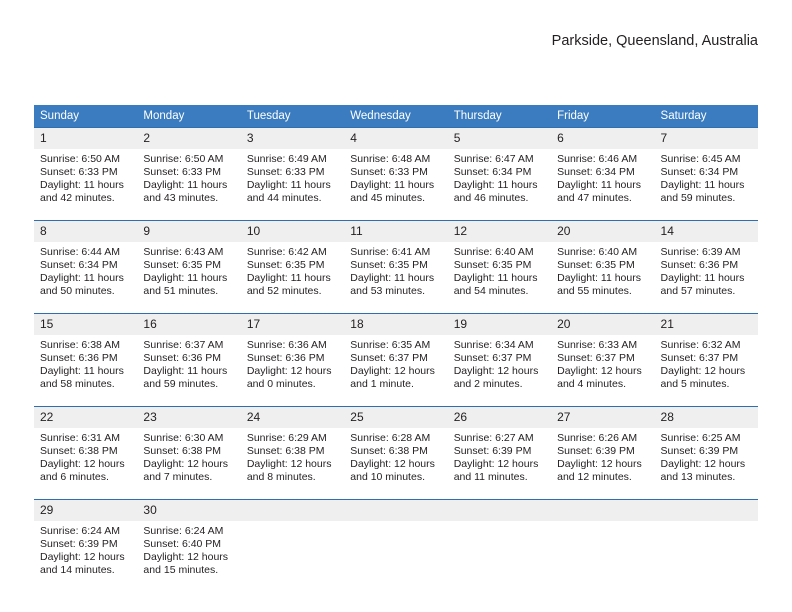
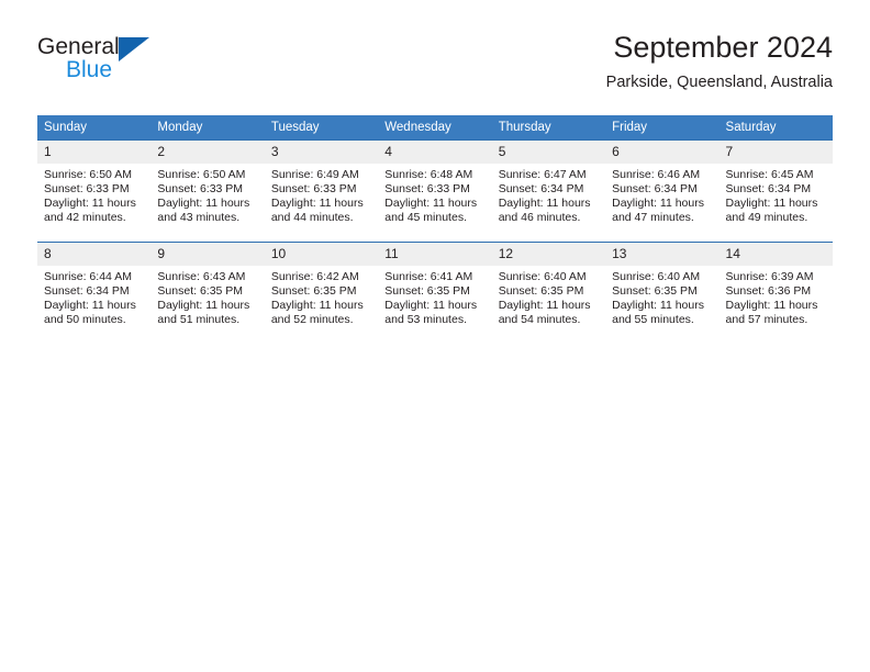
+ General
+ Blue
+ September 2024
  Parkside, Queensland, Australia
  Sunday	Monday	Tuesday	Wednesday	Thursday	Friday	Saturday
- 1Sunrise: 6:50 AMSunset: 6:33 PMDaylight: 11 hours and 42 minutes.	2Sunrise: 6:50 AMSunset: 6:33 PMDaylight: 11 hours and 43 minutes.	3Sunrise: 6:49 AMSunset: 6:33 PMDaylight: 11 hours and 44 minutes.	4Sunrise: 6:48 AMSunset: 6:33 PMDaylight: 11 hours and 45 minutes.	5Sunrise: 6:47 AMSunset: 6:34 PMDaylight: 11 hours and 46 minutes.	6Sunrise: 6:46 AMSunset: 6:34 PMDaylight: 11 hours and 47 minutes.	7Sunrise: 6:45 AMSunset: 6:34 PMDaylight: 11 hours and 59 minutes.
+ 1Sunrise: 6:50 AMSunset: 6:33 PMDaylight: 11 hours and 42 minutes.	2Sunrise: 6:50 AMSunset: 6:33 PMDaylight: 11 hours and 43 minutes.	3Sunrise: 6:49 AMSunset: 6:33 PMDaylight: 11 hours and 44 minutes.	4Sunrise: 6:48 AMSunset: 6:33 PMDaylight: 11 hours and 45 minutes.	5Sunrise: 6:47 AMSunset: 6:34 PMDaylight: 11 hours and 46 minutes.	6Sunrise: 6:46 AMSunset: 6:34 PMDaylight: 11 hours and 47 minutes.	7Sunrise: 6:45 AMSunset: 6:34 PMDaylight: 11 hours and 49 minutes.
- 8Sunrise: 6:44 AMSunset: 6:34 PMDaylight: 11 hours and 50 minutes.	9Sunrise: 6:43 AMSunset: 6:35 PMDaylight: 11 hours and 51 minutes.	10Sunrise: 6:42 AMSunset: 6:35 PMDaylight: 11 hours and 52 minutes.	11Sunrise: 6:41 AMSunset: 6:35 PMDaylight: 11 hours and 53 minutes.	12Sunrise: 6:40 AMSunset: 6:35 PMDaylight: 11 hours and 54 minutes.	20Sunrise: 6:40 AMSunset: 6:35 PMDaylight: 11 hours and 55 minutes.	14Sunrise: 6:39 AMSunset: 6:36 PMDaylight: 11 hours and 57 minutes.
+ 8Sunrise: 6:44 AMSunset: 6:34 PMDaylight: 11 hours and 50 minutes.	9Sunrise: 6:43 AMSunset: 6:35 PMDaylight: 11 hours and 51 minutes.	10Sunrise: 6:42 AMSunset: 6:35 PMDaylight: 11 hours and 52 minutes.	11Sunrise: 6:41 AMSunset: 6:35 PMDaylight: 11 hours and 53 minutes.	12Sunrise: 6:40 AMSunset: 6:35 PMDaylight: 11 hours and 54 minutes.	13Sunrise: 6:40 AMSunset: 6:35 PMDaylight: 11 hours and 55 minutes.	14Sunrise: 6:39 AMSunset: 6:36 PMDaylight: 11 hours and 57 minutes.
- 15Sunrise: 6:38 AMSunset: 6:36 PMDaylight: 11 hours and 58 minutes.	16Sunrise: 6:37 AMSunset: 6:36 PMDaylight: 11 hours and 59 minutes.	17Sunrise: 6:36 AMSunset: 6:36 PMDaylight: 12 hours and 0 minutes.	18Sunrise: 6:35 AMSunset: 6:37 PMDaylight: 12 hours and 1 minute.	19Sunrise: 6:34 AMSunset: 6:37 PMDaylight: 12 hours and 2 minutes.	20Sunrise: 6:33 AMSunset: 6:37 PMDaylight: 12 hours and 4 minutes.	21Sunrise: 6:32 AMSunset: 6:37 PMDaylight: 12 hours and 5 minutes.
- 22Sunrise: 6:31 AMSunset: 6:38 PMDaylight: 12 hours and 6 minutes.	23Sunrise: 6:30 AMSunset: 6:38 PMDaylight: 12 hours and 7 minutes.	24Sunrise: 6:29 AMSunset: 6:38 PMDaylight: 12 hours and 8 minutes.	25Sunrise: 6:28 AMSunset: 6:38 PMDaylight: 12 hours and 10 minutes.	26Sunrise: 6:27 AMSunset: 6:39 PMDaylight: 12 hours and 11 minutes.	27Sunrise: 6:26 AMSunset: 6:39 PMDaylight: 12 hours and 12 minutes.	28Sunrise: 6:25 AMSunset: 6:39 PMDaylight: 12 hours and 13 minutes.
- 29Sunrise: 6:24 AMSunset: 6:39 PMDaylight: 12 hours and 14 minutes.	30Sunrise: 6:24 AMSunset: 6:40 PMDaylight: 12 hours and 15 minutes.
